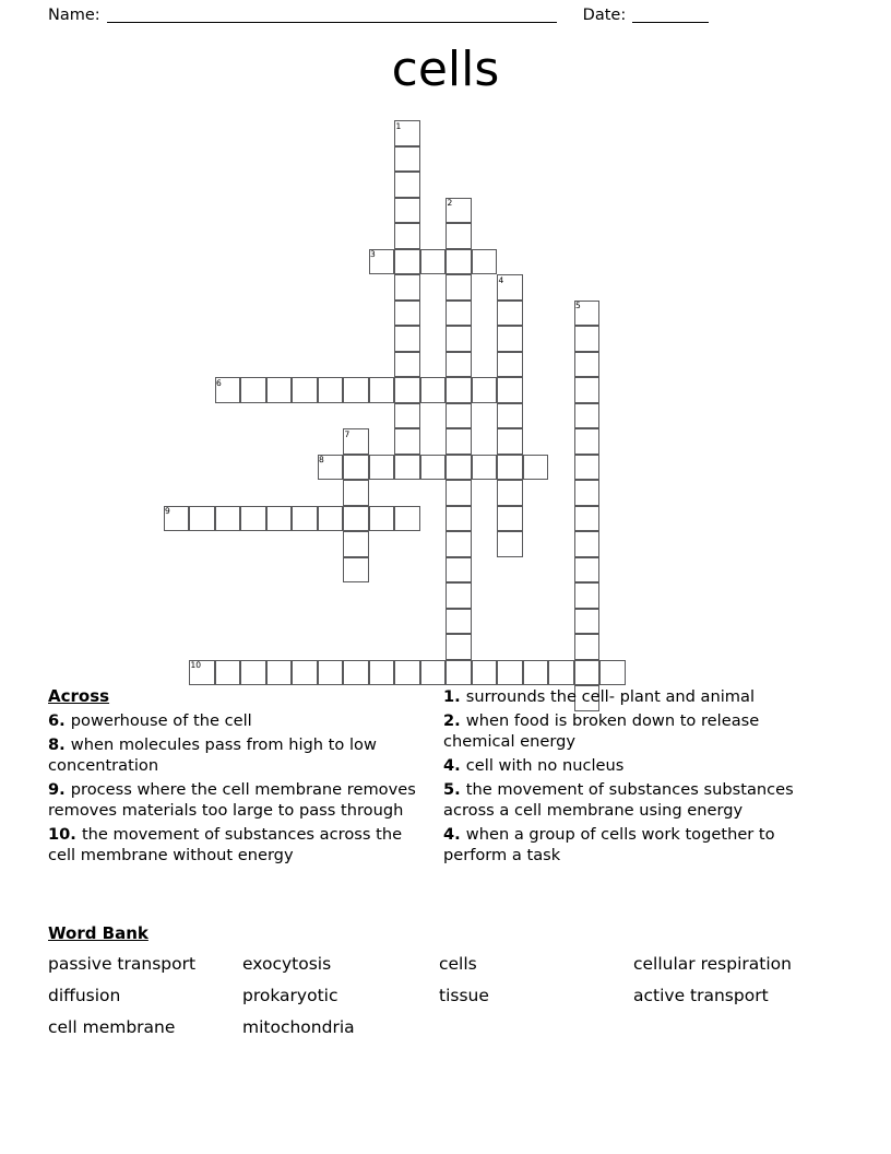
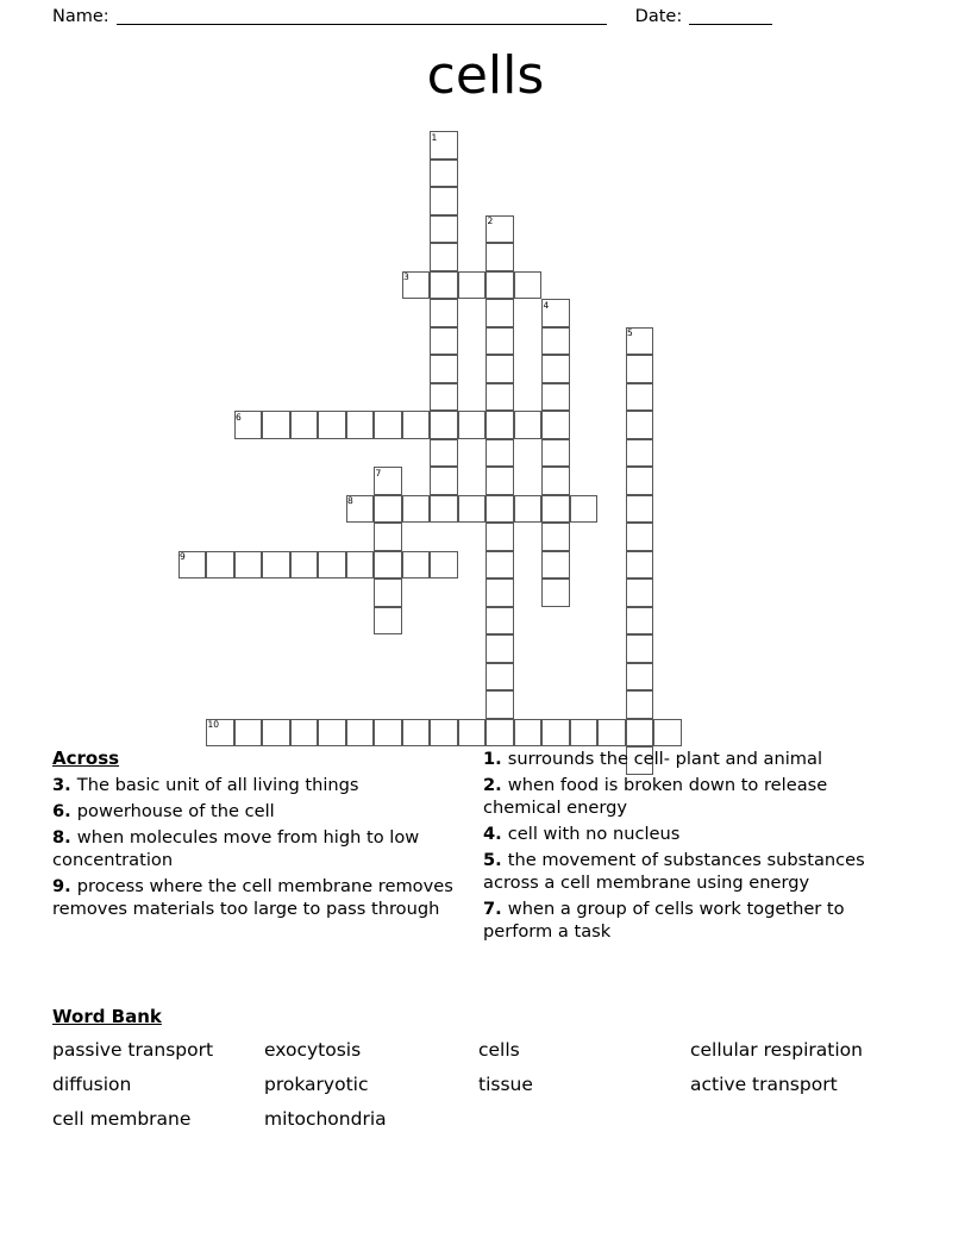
  Name:
  Date:
  cells
  1
  2
  3
  4
  5
  6
  7
  8
  9
  10
  Across
+ 3. The basic unit of all living things
  6. powerhouse of the cell
- 8. when molecules pass from high to low concentration
+ 8. when molecules move from high to low concentration
  9. process where the cell membrane removes removes materials too large to pass through
- 10. the movement of substances across the cell membrane without energy
  1. surrounds the cell- plant and animal
  2. when food is broken down to release chemical energy
  4. cell with no nucleus
  5. the movement of substances substances across a cell membrane using energy
- 4. when a group of cells work together to perform a task
+ 7. when a group of cells work together to perform a task
  Word Bank
  passive transport
  exocytosis
  cells
  cellular respiration
  diffusion
  prokaryotic
  tissue
  active transport
  cell membrane
  mitochondria
